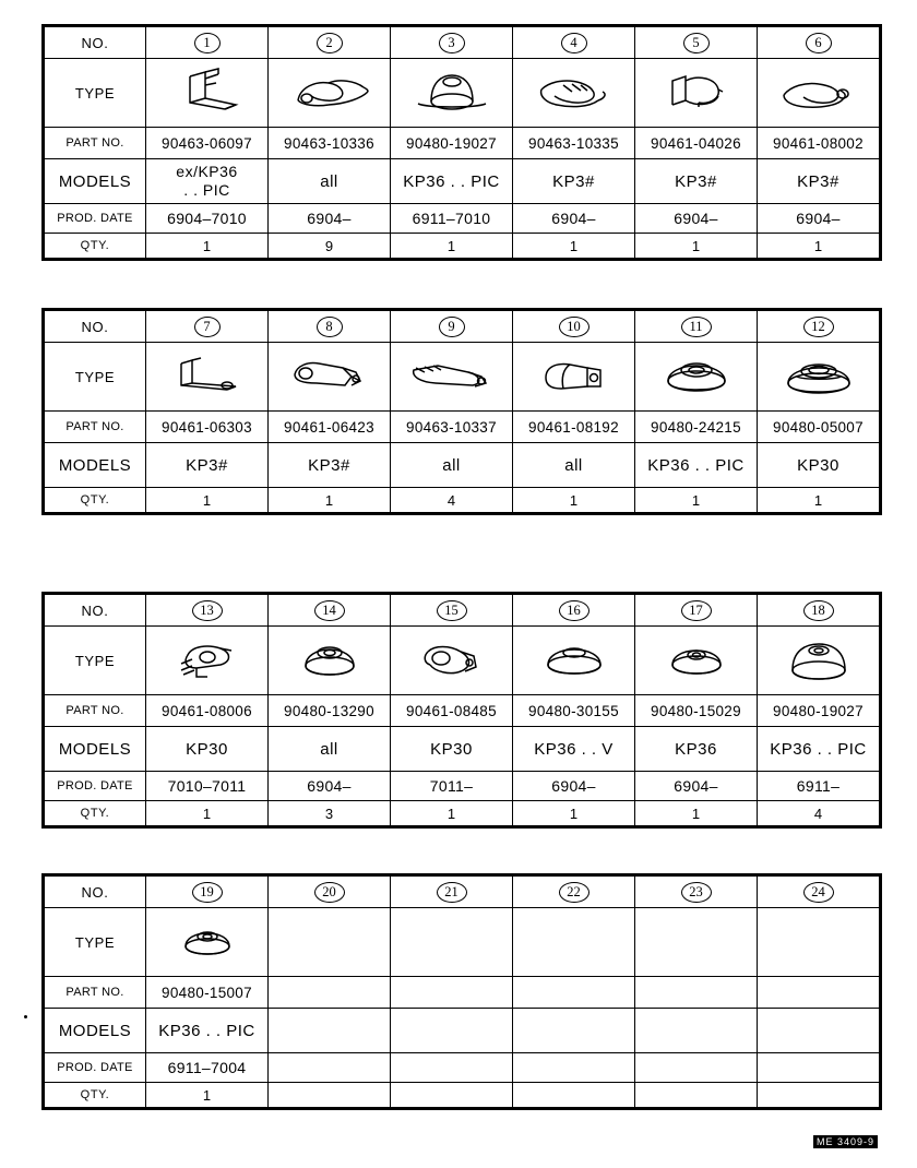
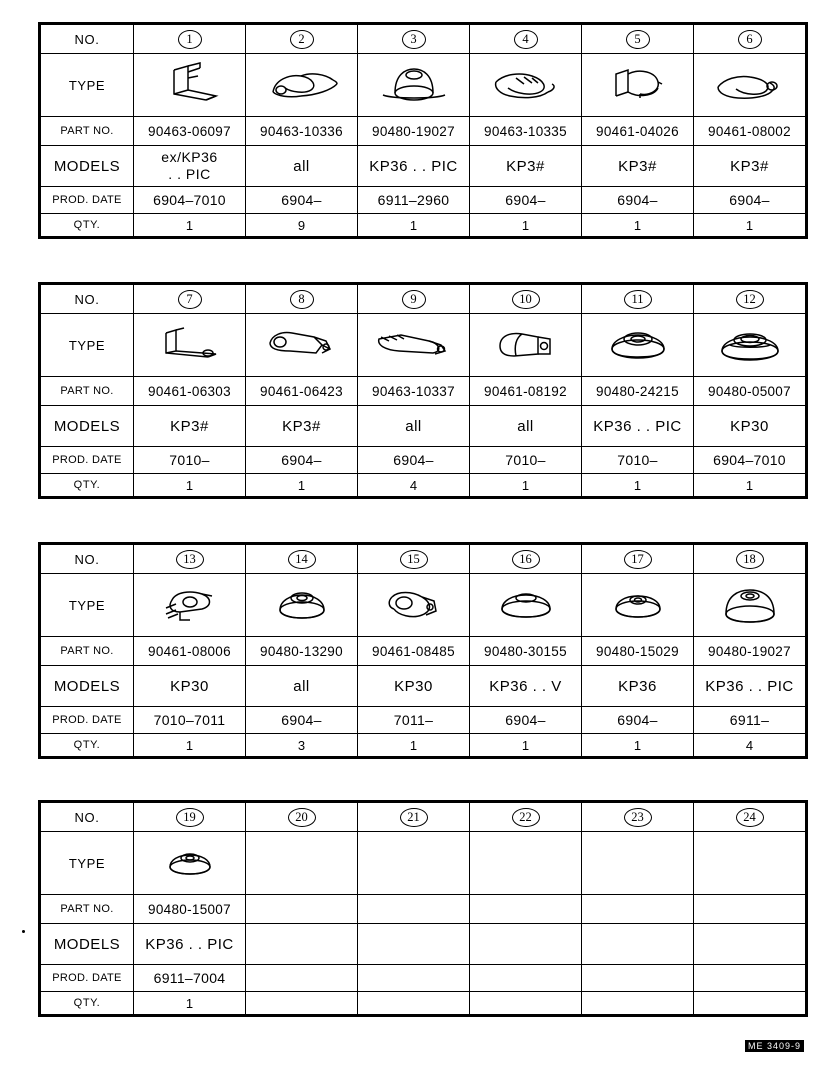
  NO.	1	2	3	4	5	6
  TYPE
  PART NO.	90463-06097	90463-10336	90480-19027	90463-10335	90461-04026	90461-08002
  MODELS	ex/KP36. . PIC	all	KP36 . . PIC	KP3#	KP3#	KP3#
- PROD. DATE	6904–7010	6904–	6911–7010	6904–	6904–	6904–
+ PROD. DATE	6904–7010	6904–	6911–2960	6904–	6904–	6904–
  QTY.	1	9	1	1	1	1
  NO.	7	8	9	10	11	12
  TYPE
  PART NO.	90461-06303	90461-06423	90463-10337	90461-08192	90480-24215	90480-05007
  MODELS	KP3#	KP3#	all	all	KP36 . . PIC	KP30
+ PROD. DATE	7010–	6904–	6904–	7010–	7010–	6904–7010
  QTY.	1	1	4	1	1	1
  NO.	13	14	15	16	17	18
  TYPE
  PART NO.	90461-08006	90480-13290	90461-08485	90480-30155	90480-15029	90480-19027
  MODELS	KP30	all	KP30	KP36 . . V	KP36	KP36 . . PIC
  PROD. DATE	7010–7011	6904–	7011–	6904–	6904–	6911–
  QTY.	1	3	1	1	1	4
  NO.	19	20	21	22	23	24
  TYPE
  PART NO.	90480-15007
  MODELS	KP36 . . PIC
  PROD. DATE	6911–7004
  QTY.	1
  ME 3409-9
